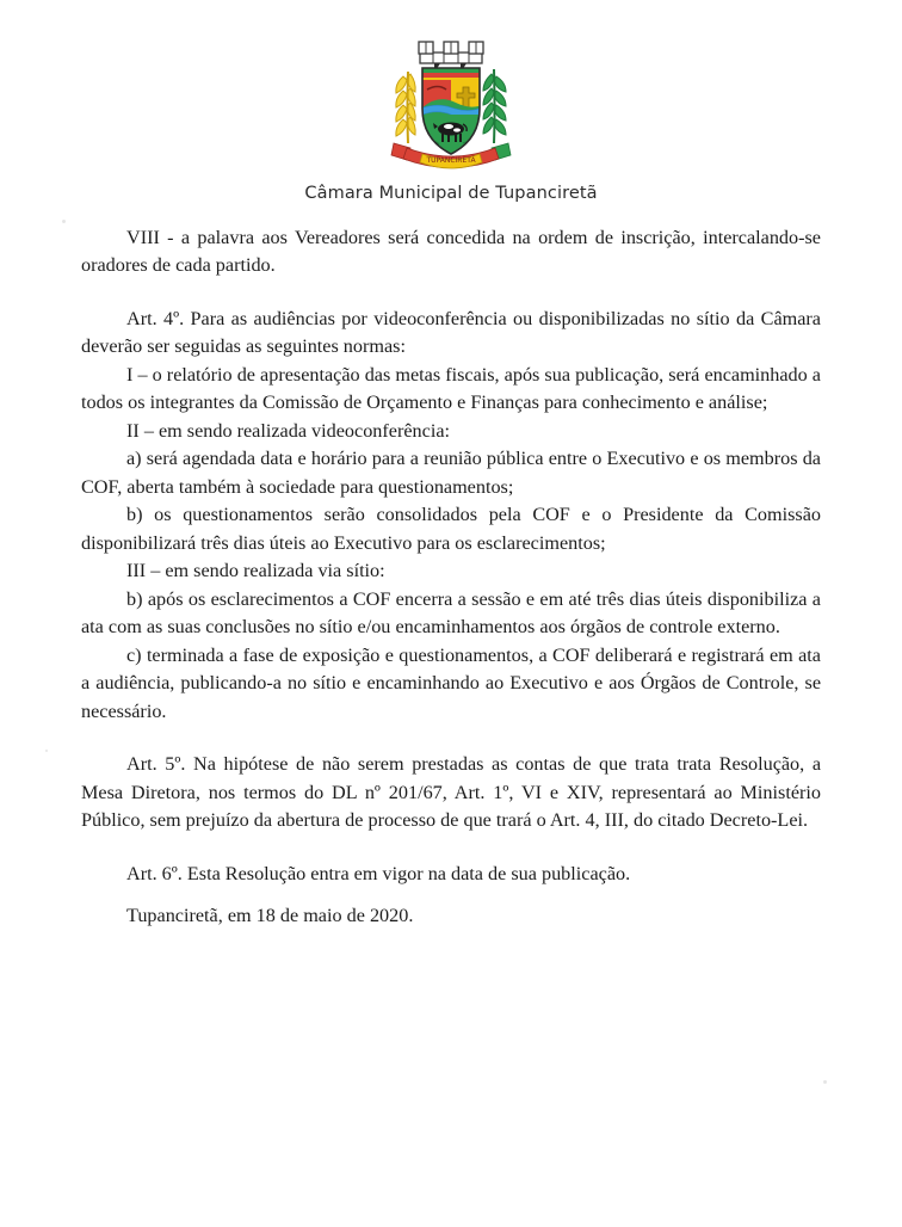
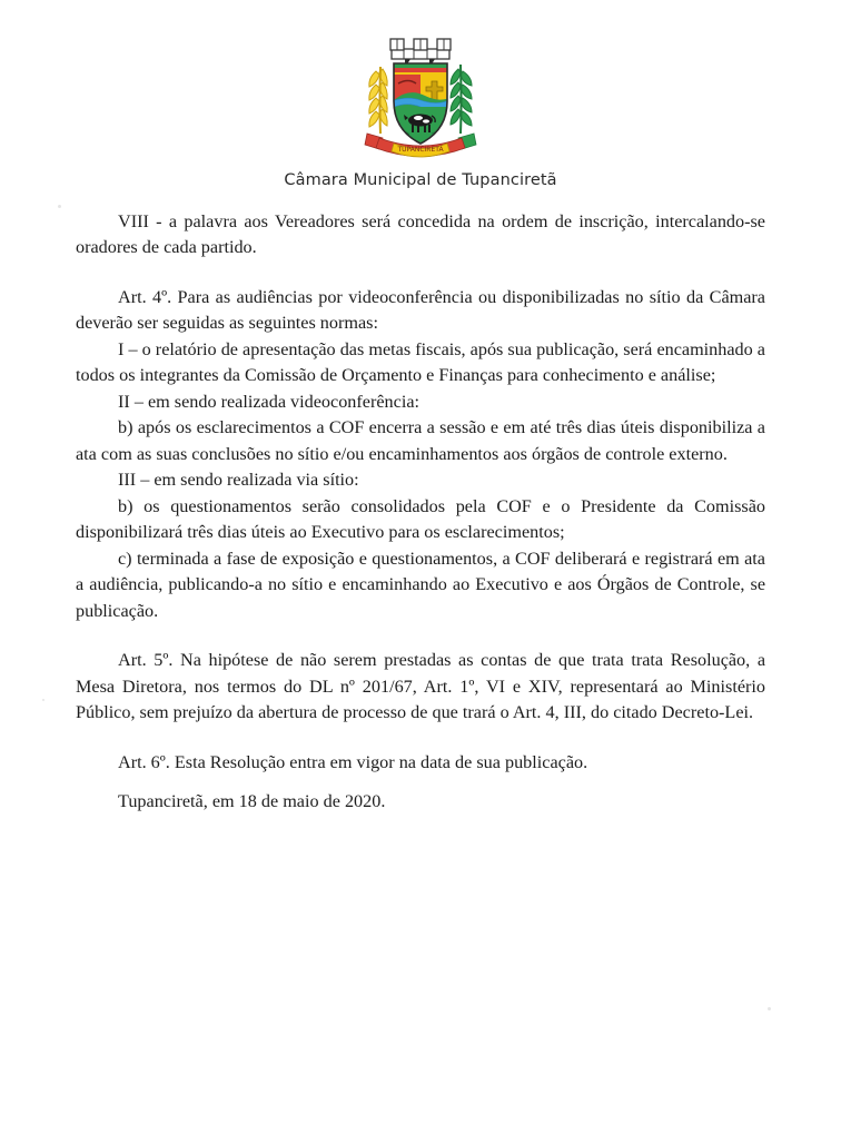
  Câmara Municipal de Tupanciretã
  VIII - a palavra aos Vereadores será concedida na ordem de inscrição, intercalando-se oradores de cada partido.
  Art. 4º. Para as audiências por videoconferência ou disponibilizadas no sítio da Câmara deverão ser seguidas as seguintes normas:
  I – o relatório de apresentação das metas fiscais, após sua publicação, será encaminhado a todos os integrantes da Comissão de Orçamento e Finanças para conhecimento e análise;
  II – em sendo realizada videoconferência:
- a) será agendada data e horário para a reunião pública entre o Executivo e os membros da COF, aberta também à sociedade para questionamentos;
- b) os questionamentos serão consolidados pela COF e o Presidente da Comissão disponibilizará três dias úteis ao Executivo para os esclarecimentos;
+ b) após os esclarecimentos a COF encerra a sessão e em até três dias úteis disponibiliza a ata com as suas conclusões no sítio e/ou encaminhamentos aos órgãos de controle externo.
  III – em sendo realizada via sítio:
- b) após os esclarecimentos a COF encerra a sessão e em até três dias úteis disponibiliza a ata com as suas conclusões no sítio e/ou encaminhamentos aos órgãos de controle externo.
+ b) os questionamentos serão consolidados pela COF e o Presidente da Comissão disponibilizará três dias úteis ao Executivo para os esclarecimentos;
- c) terminada a fase de exposição e questionamentos, a COF deliberará e registrará em ata a audiência, publicando-a no sítio e encaminhando ao Executivo e aos Órgãos de Controle, se necessário.
+ c) terminada a fase de exposição e questionamentos, a COF deliberará e registrará em ata a audiência, publicando-a no sítio e encaminhando ao Executivo e aos Órgãos de Controle, se publicação.
  Art. 5º. Na hipótese de não serem prestadas as contas de que trata trata Resolução, a Mesa Diretora, nos termos do DL nº 201/67, Art. 1º, VI e XIV, representará ao Ministério Público, sem prejuízo da abertura de processo de que trará o Art. 4, III, do citado Decreto-Lei.
  Art. 6º. Esta Resolução entra em vigor na data de sua publicação.
  Tupanciretã, em 18 de maio de 2020.
